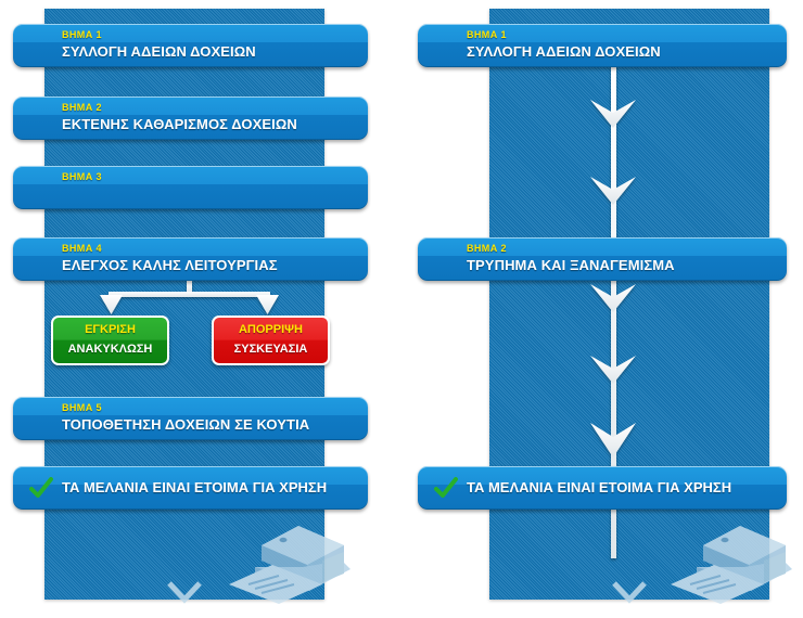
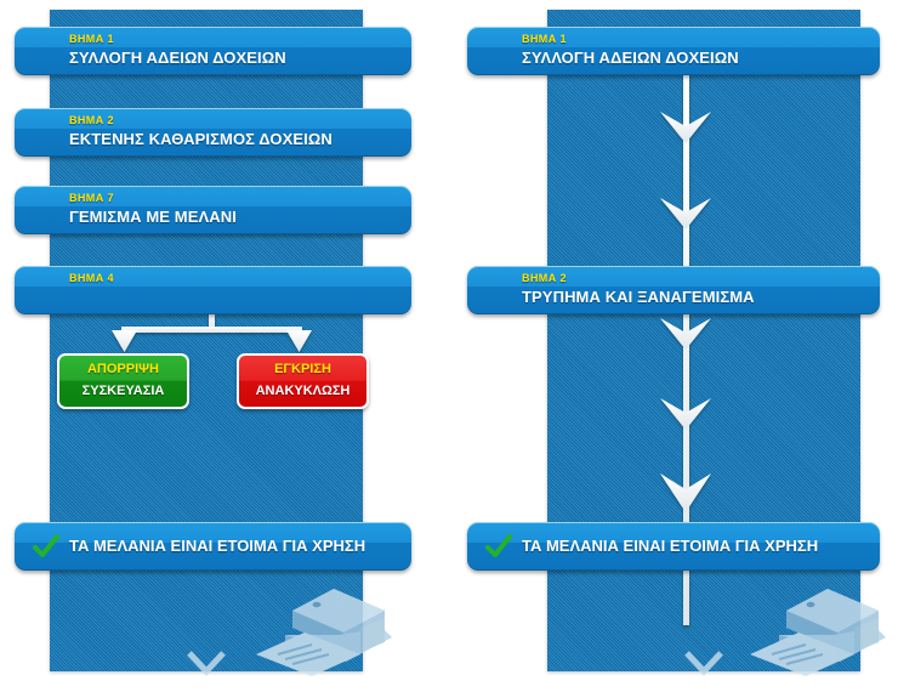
  ΒΗΜΑ 1
  ΣΥΛΛΟΓΗ ΑΔΕΙΩΝ ΔΟΧΕΙΩΝ
  ΒΗΜΑ 2
  ΕΚΤΕΝΗΣ ΚΑΘΑΡΙΣΜΟΣ ΔΟΧΕΙΩΝ
- ΒΗΜΑ 3
+ ΒΗΜΑ 7
+ ΓΕΜΙΣΜΑ ΜΕ ΜΕΛΑΝΙ
  ΒΗΜΑ 4
- ΕΛΕΓΧΟΣ ΚΑΛΗΣ ΛΕΙΤΟΥΡΓΙΑΣ
- ΒΗΜΑ 5
- ΤΟΠΟΘΕΤΗΣΗ ΔΟΧΕΙΩΝ ΣΕ ΚΟΥΤΙΑ
- ΕΓΚΡΙΣΗ
+ ΑΠΟΡΡΙΨΗ
- ΑΝΑΚΥΚΛΩΣΗ
+ ΣΥΣΚΕΥΑΣΙΑ
- ΑΠΟΡΡΙΨΗ
+ ΕΓΚΡΙΣΗ
- ΣΥΣΚΕΥΑΣΙΑ
+ ΑΝΑΚΥΚΛΩΣΗ
  ΤΑ ΜΕΛΑΝΙΑ ΕΙΝΑΙ ΕΤΟΙΜΑ ΓΙΑ ΧΡΗΣΗ
  ΒΗΜΑ 1
  ΣΥΛΛΟΓΗ ΑΔΕΙΩΝ ΔΟΧΕΙΩΝ
  ΒΗΜΑ 2
  ΤΡΥΠΗΜΑ ΚΑΙ ΞΑΝΑΓΕΜΙΣΜΑ
  ΤΑ ΜΕΛΑΝΙΑ ΕΙΝΑΙ ΕΤΟΙΜΑ ΓΙΑ ΧΡΗΣΗ
